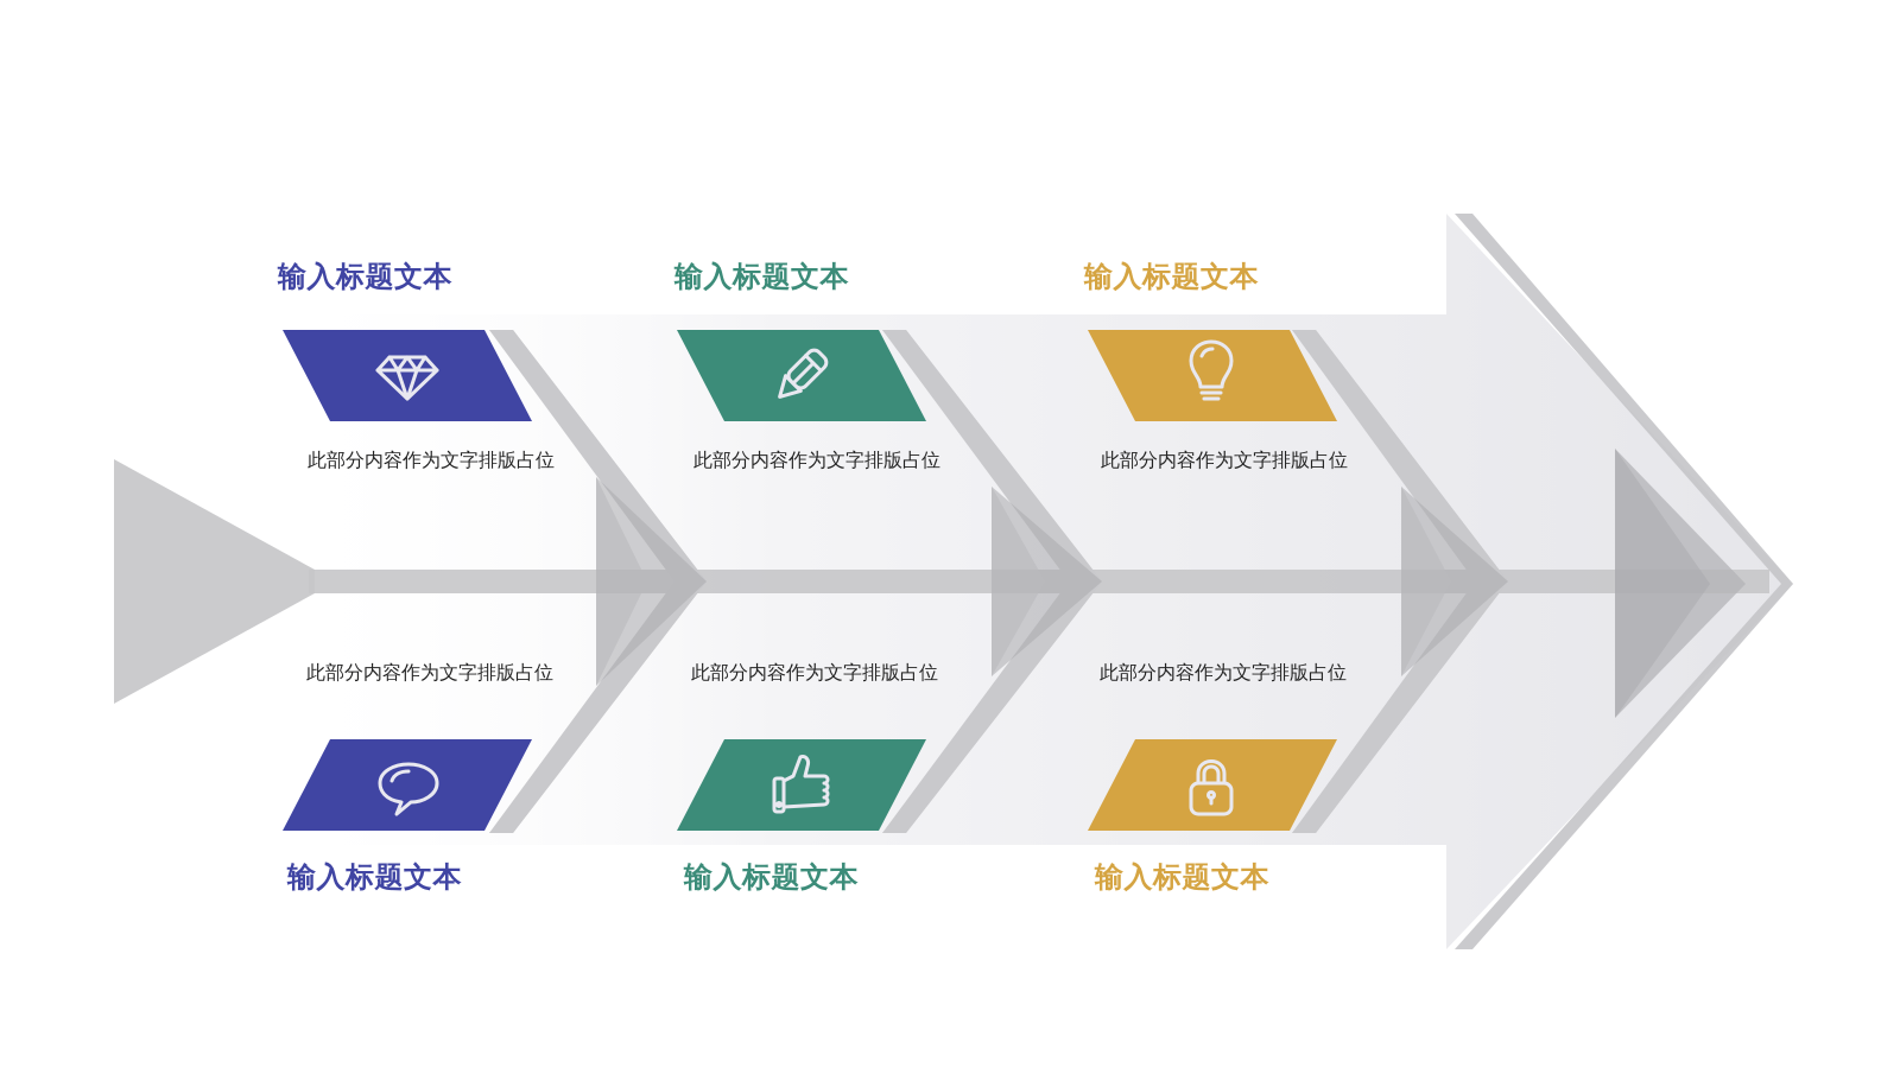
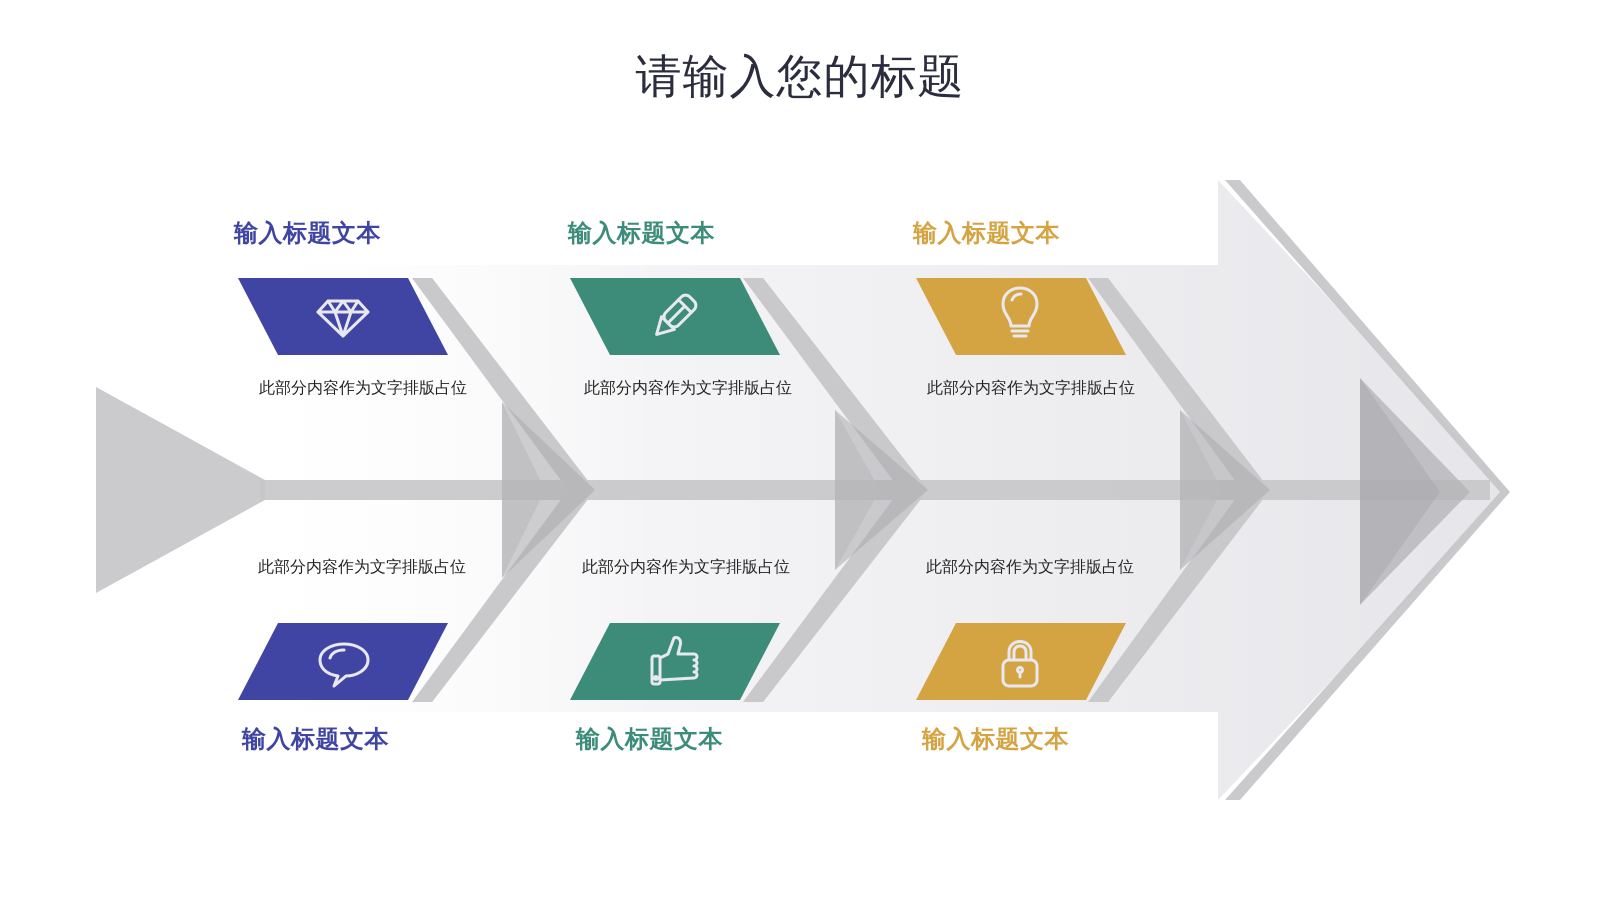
+ 请输入您的标题
  输入标题文本
  输入标题文本
  输入标题文本
  此部分内容作为文字排版占位
  此部分内容作为文字排版占位
  此部分内容作为文字排版占位
  此部分内容作为文字排版占位
  此部分内容作为文字排版占位
  此部分内容作为文字排版占位
  输入标题文本
  输入标题文本
  输入标题文本
